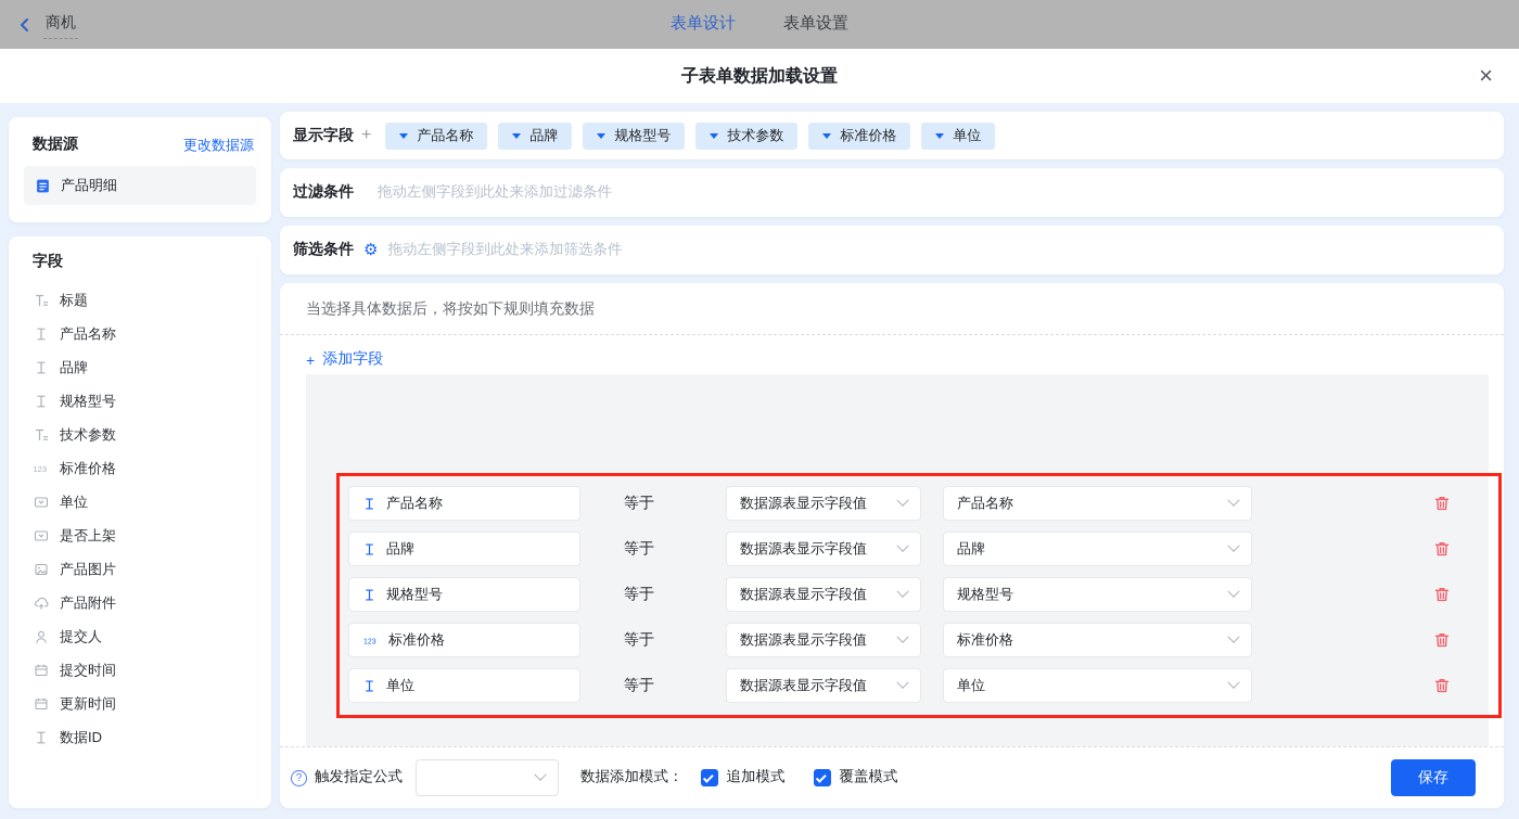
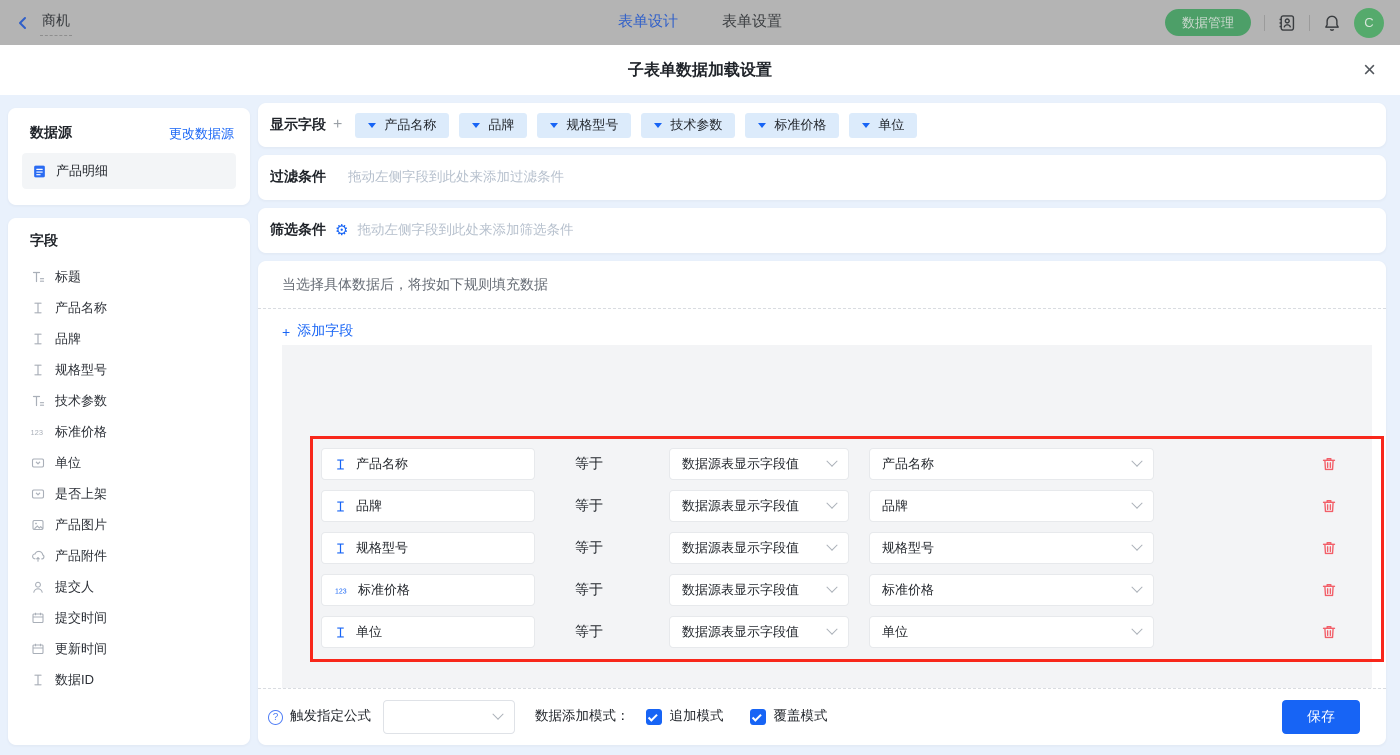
  商机
  表单设计
  表单设置
+ 数据管理
+ C
  子表单数据加载设置
  ×
  数据源
  更改数据源
  产品明细
  字段
  标题
  产品名称
  品牌
  规格型号
  技术参数
  123
  标准价格
  单位
  是否上架
  产品图片
  产品附件
  提交人
  提交时间
  更新时间
  数据ID
  显示字段
  +
  产品名称
  品牌
  规格型号
  技术参数
  标准价格
  单位
  过滤条件
  拖动左侧字段到此处来添加过滤条件
  筛选条件
  ⚙
  拖动左侧字段到此处来添加筛选条件
  当选择具体数据后，将按如下规则填充数据
  +
  添加字段
  产品名称
  等于
  数据源表显示字段值
  产品名称
  品牌
  等于
  数据源表显示字段值
  品牌
  规格型号
  等于
  数据源表显示字段值
  规格型号
  标准价格
  等于
  数据源表显示字段值
  标准价格
  单位
  等于
  数据源表显示字段值
  单位
  ?
  触发指定公式
  数据添加模式：
  追加模式
  覆盖模式
  保存
